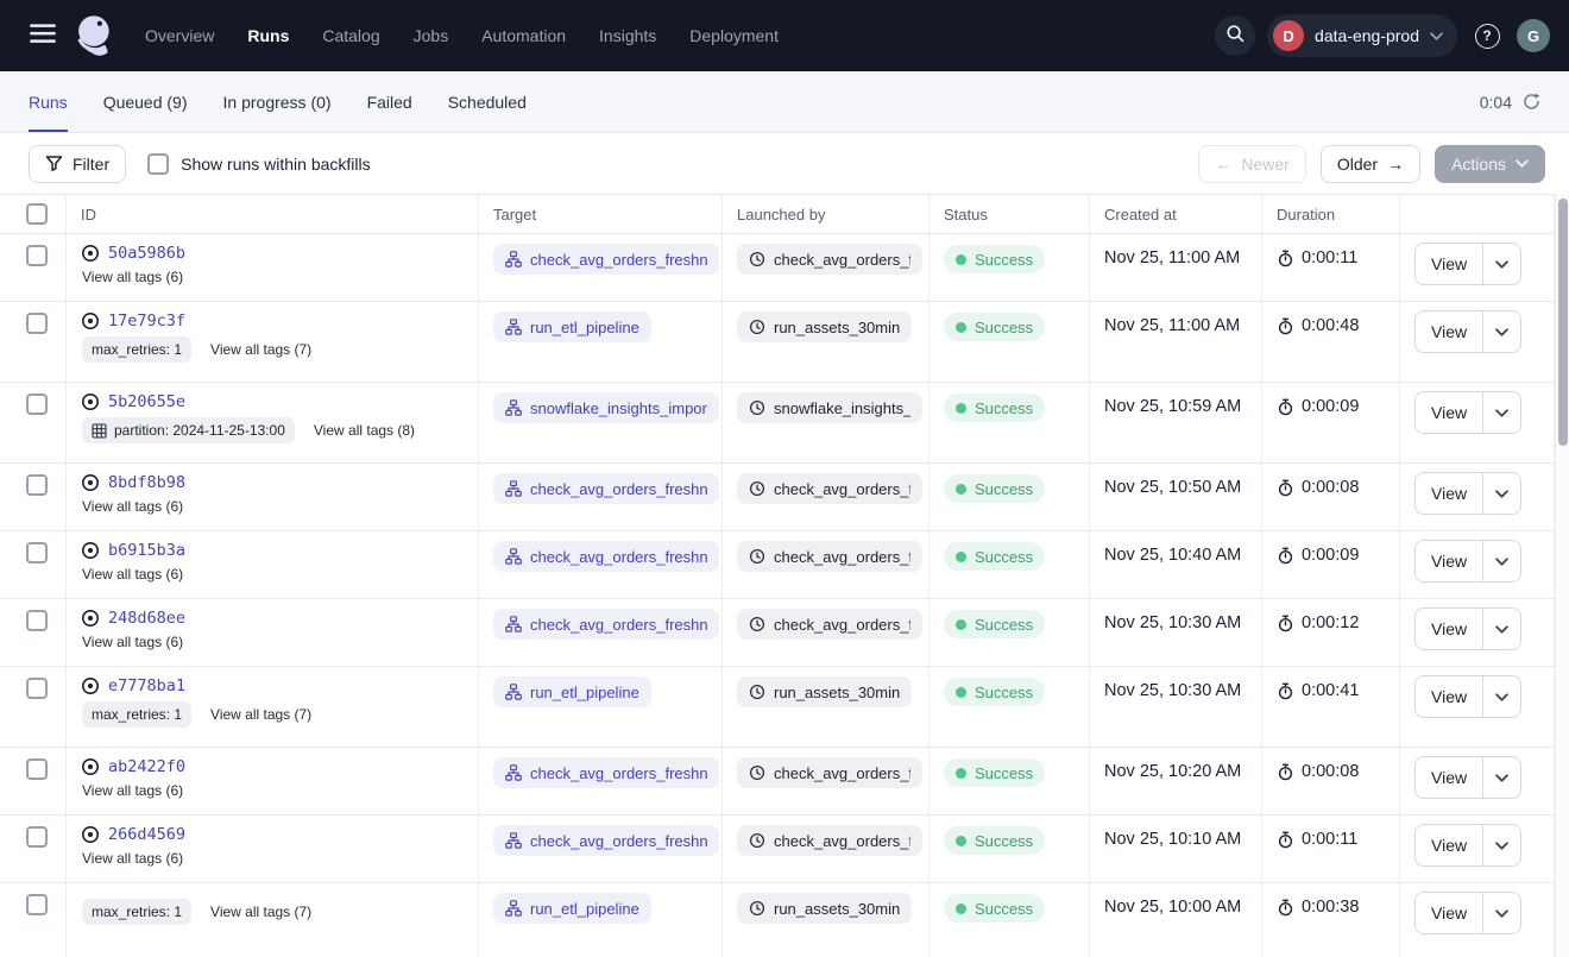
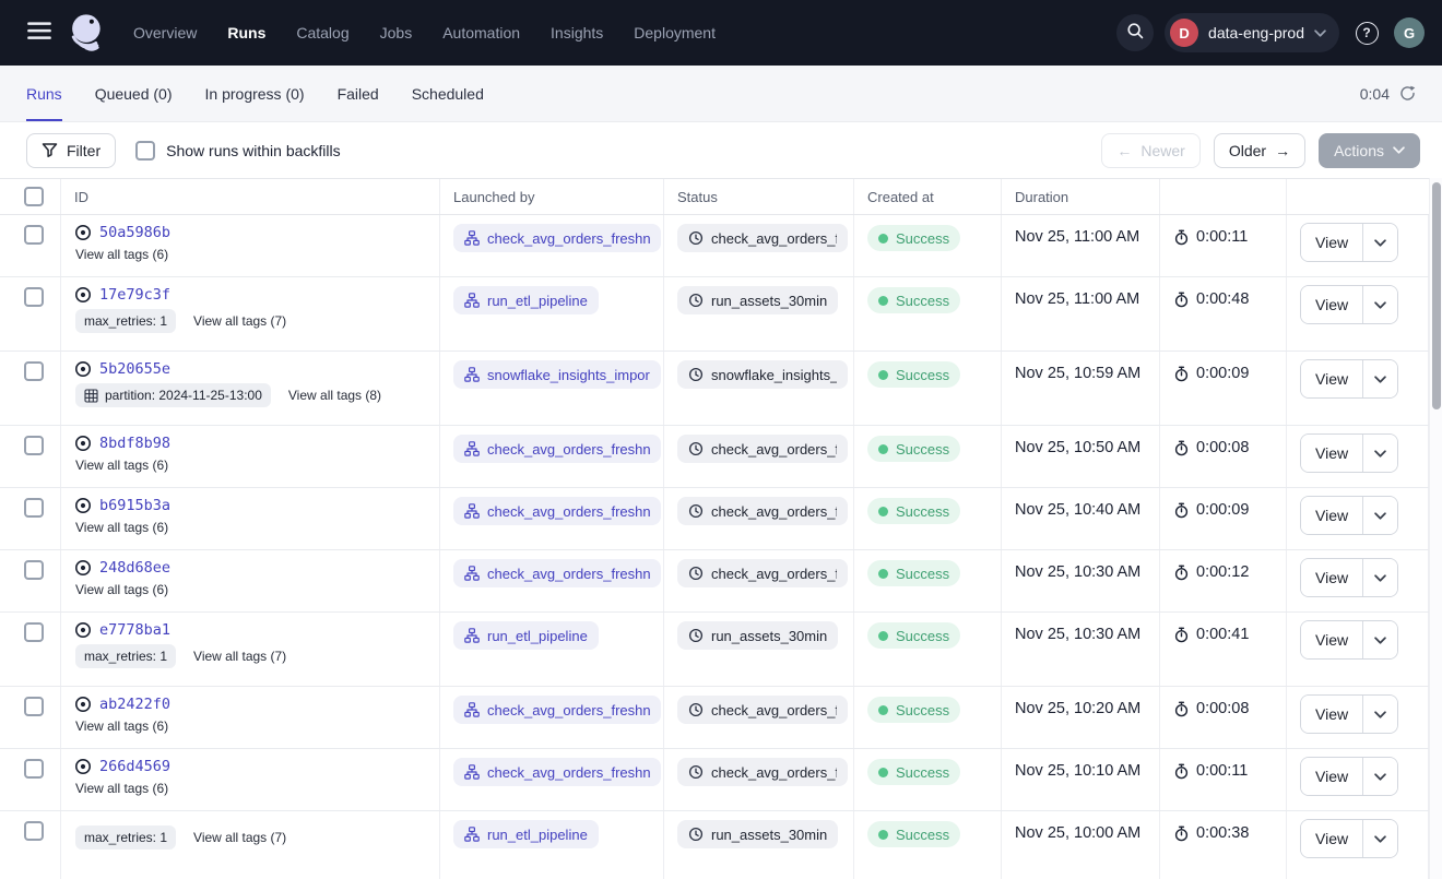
  Overview
  Runs
  Catalog
  Jobs
  Automation
  Insights
  Deployment
  D
  data-eng-prod
  ?
  G
  Runs
- Queued (9)
+ Queued (0)
  In progress (0)
  Failed
  Scheduled
  0:04
  Filter
  Show runs within backfills
  ←
  Newer
  Older
  →
  Actions
  ID
- Target
  Launched by
  Status
  Created at
  Duration
  50a5986b
  View all tags (6)
  check_avg_orders_freshn
  check_avg_orders_
  Success
  Nov 25, 11:00 AM
  0:00:11
  View
  17e79c3f
  max_retries: 1
  View all tags (7)
  run_etl_pipeline
  run_assets_30min
  Success
  Nov 25, 11:00 AM
  0:00:48
  View
  5b20655e
  partition: 2024-11-25-13:00
  View all tags (8)
  snowflake_insights_impor
  snowflake_insights_
  Success
  Nov 25, 10:59 AM
  0:00:09
  View
  8bdf8b98
  View all tags (6)
  check_avg_orders_freshn
  check_avg_orders_
  Success
  Nov 25, 10:50 AM
  0:00:08
  View
  b6915b3a
  View all tags (6)
  check_avg_orders_freshn
  check_avg_orders_
  Success
  Nov 25, 10:40 AM
  0:00:09
  View
  248d68ee
  View all tags (6)
  check_avg_orders_freshn
  check_avg_orders_
  Success
  Nov 25, 10:30 AM
  0:00:12
  View
  e7778ba1
  max_retries: 1
  View all tags (7)
  run_etl_pipeline
  run_assets_30min
  Success
  Nov 25, 10:30 AM
  0:00:41
  View
  ab2422f0
  View all tags (6)
  check_avg_orders_freshn
  check_avg_orders_
  Success
  Nov 25, 10:20 AM
  0:00:08
  View
  266d4569
  View all tags (6)
  check_avg_orders_freshn
  check_avg_orders_
  Success
  Nov 25, 10:10 AM
  0:00:11
  View
  max_retries: 1
  View all tags (7)
  run_etl_pipeline
  run_assets_30min
  Success
  Nov 25, 10:00 AM
  0:00:38
  View
